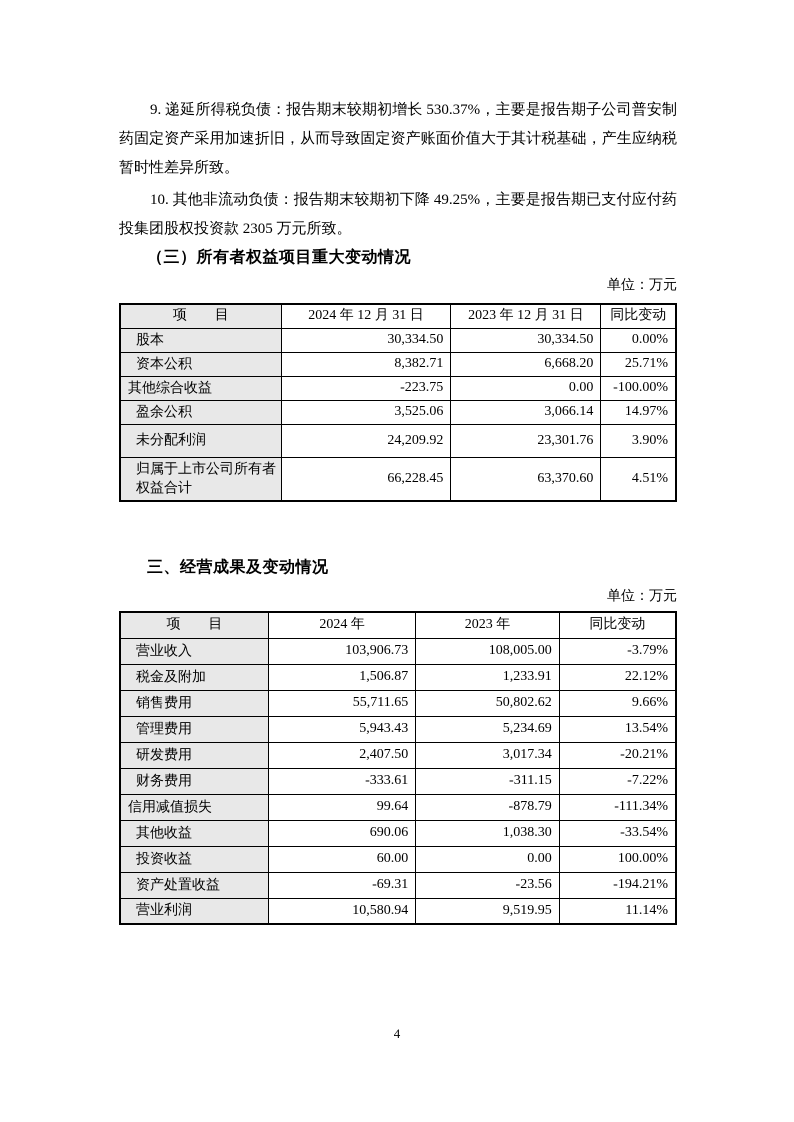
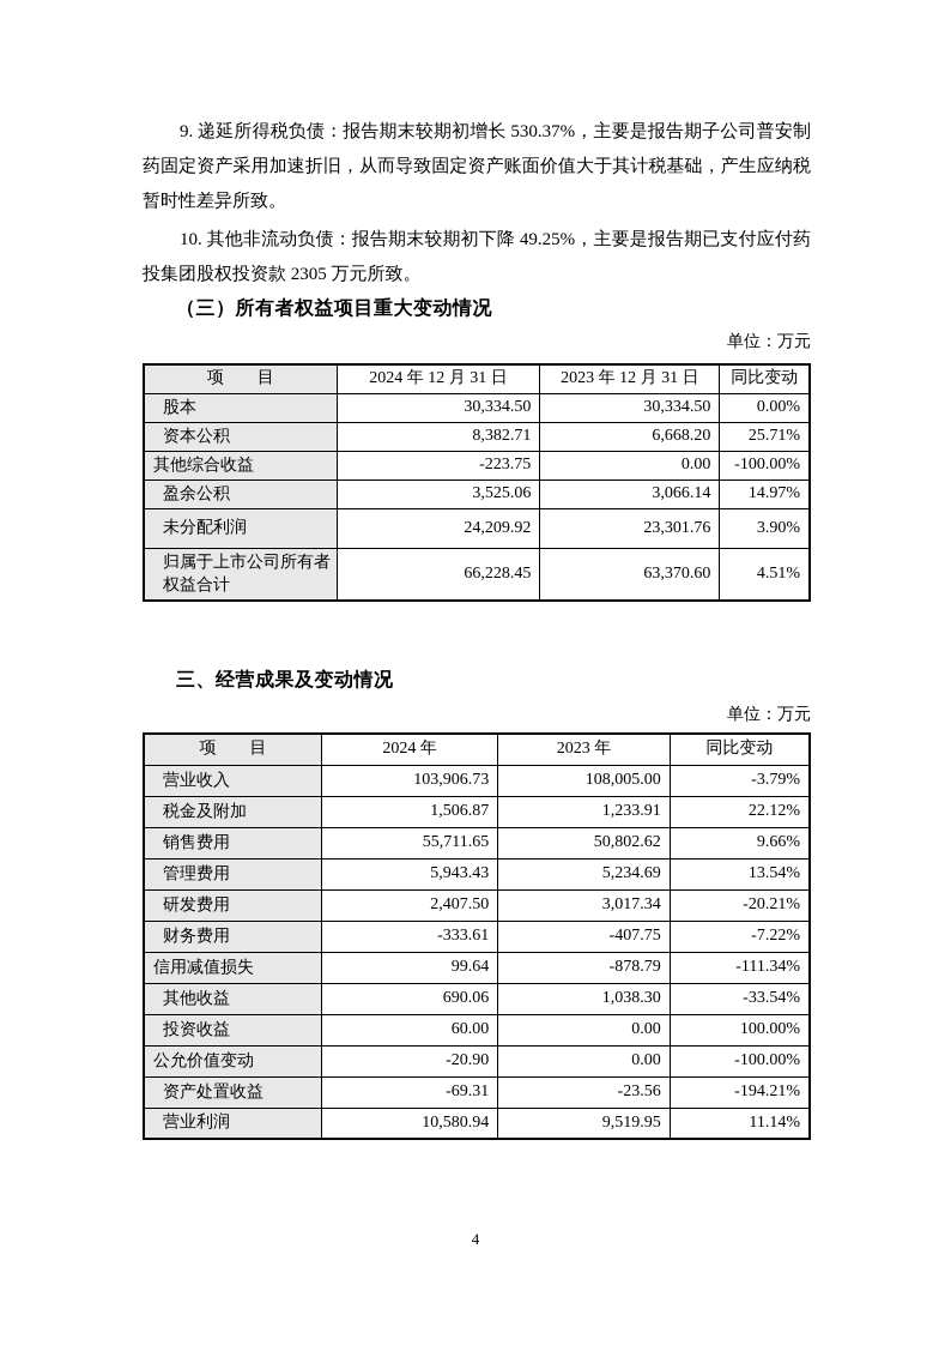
  9. 递延所得税负债：报告期末较期初增长 530.37%，主要是报告期子公司普安制药固定资产采用加速折旧，从而导致固定资产账面价值大于其计税基础，产生应纳税暂时性差异所致。
  10. 其他非流动负债：报告期末较期初下降 49.25%，主要是报告期已支付应付药投集团股权投资款 2305 万元所致。
  （三）所有者权益项目重大变动情况
  单位：万元
  项 目	2024 年 12 月 31 日	2023 年 12 月 31 日	同比变动
  股本	30,334.50	30,334.50	0.00%
  资本公积	8,382.71	6,668.20	25.71%
  其他综合收益	-223.75	0.00	-100.00%
  盈余公积	3,525.06	3,066.14	14.97%
  未分配利润	24,209.92	23,301.76	3.90%
  归属于上市公司所有者权益合计	66,228.45	63,370.60	4.51%
  三、经营成果及变动情况
  单位：万元
  项 目	2024 年	2023 年	同比变动
  营业收入	103,906.73	108,005.00	-3.79%
  税金及附加	1,506.87	1,233.91	22.12%
  销售费用	55,711.65	50,802.62	9.66%
  管理费用	5,943.43	5,234.69	13.54%
  研发费用	2,407.50	3,017.34	-20.21%
- 财务费用	-333.61	-311.15	-7.22%
+ 财务费用	-333.61	-407.75	-7.22%
  信用减值损失	99.64	-878.79	-111.34%
  其他收益	690.06	1,038.30	-33.54%
  投资收益	60.00	0.00	100.00%
+ 公允价值变动	-20.90	0.00	-100.00%
  资产处置收益	-69.31	-23.56	-194.21%
  营业利润	10,580.94	9,519.95	11.14%
  4
